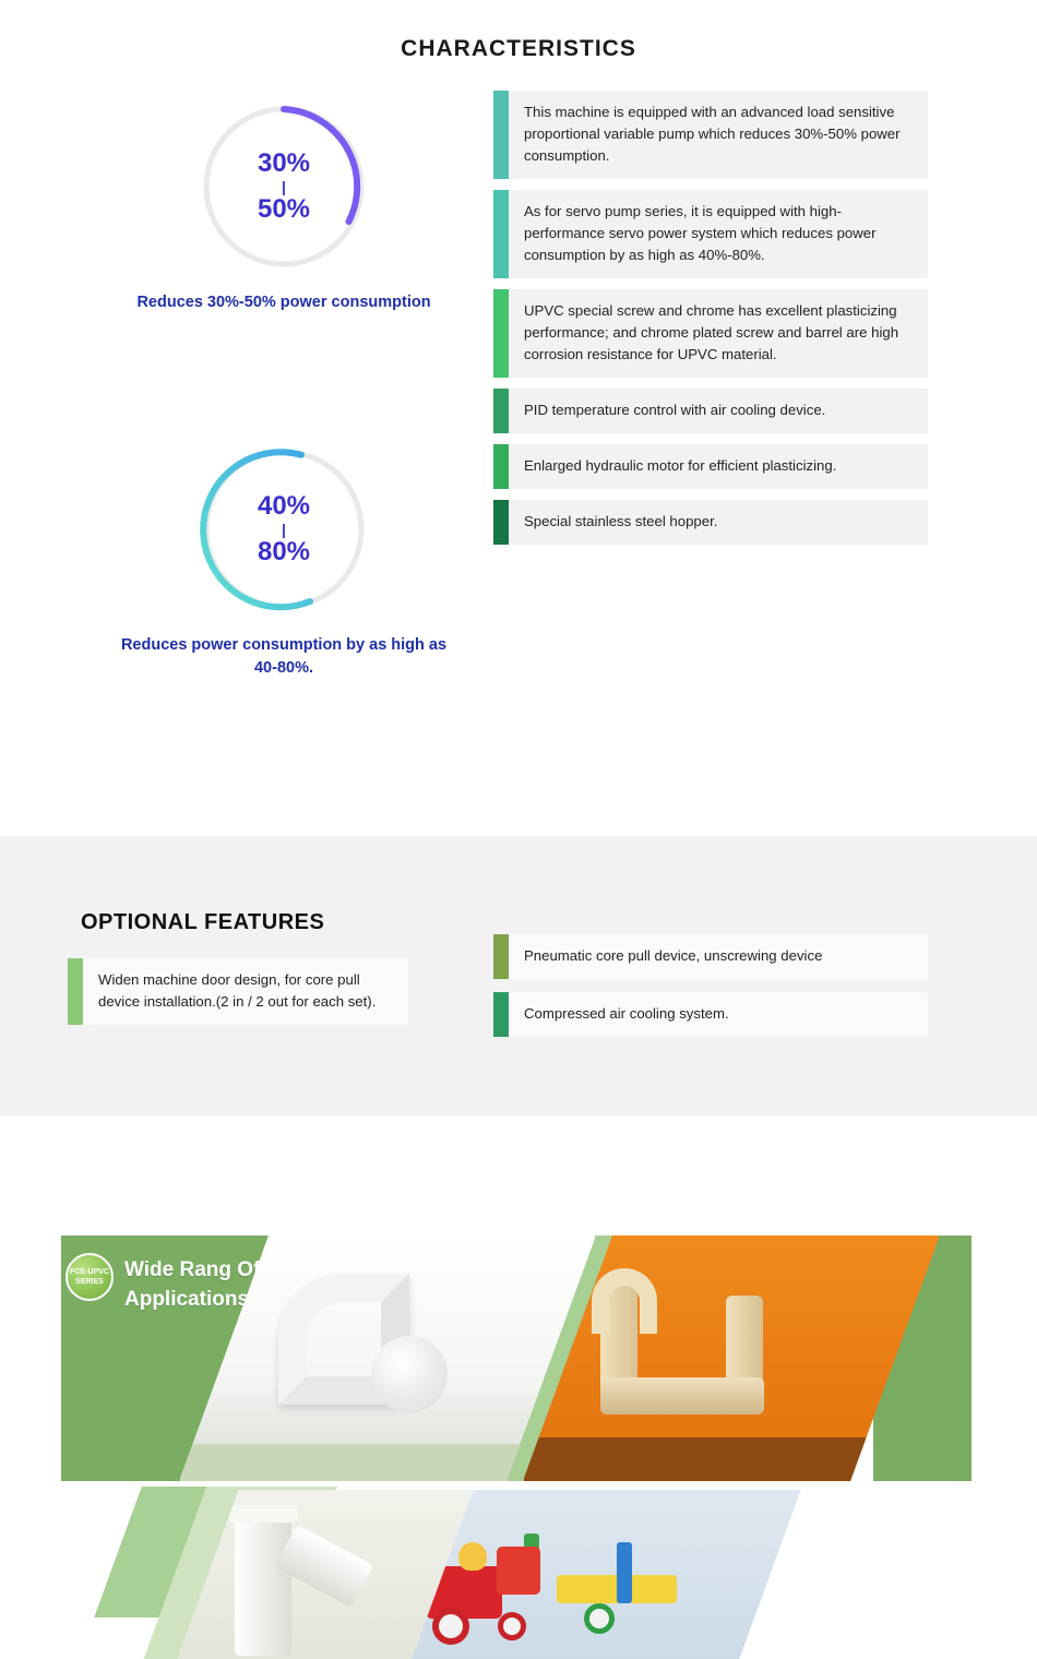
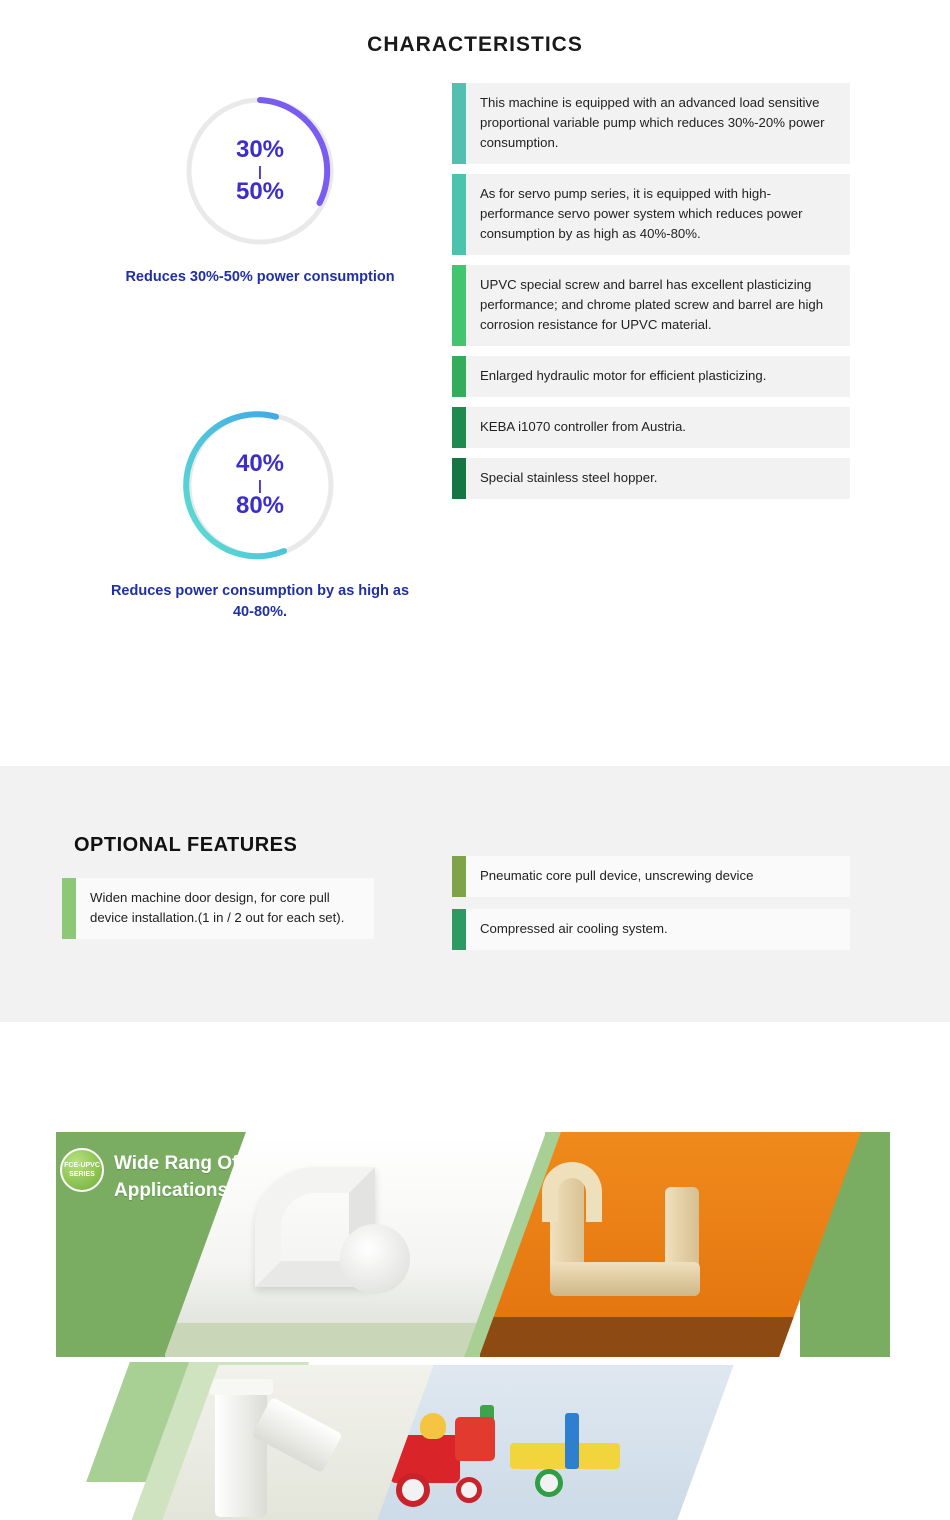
  CHARACTERISTICS
  30%
  |
  50%
  Reduces 30%-50% power consumption
  40%
  |
  80%
  Reduces power consumption by as high as 40-80%.
- This machine is equipped with an advanced load sensitive proportional variable pump which reduces 30%-50% power consumption.
+ This machine is equipped with an advanced load sensitive proportional variable pump which reduces 30%-20% power consumption.
  As for servo pump series, it is equipped with high-performance servo power system which reduces power consumption by as high as 40%-80%.
- UPVC special screw and chrome has excellent plasticizing performance; and chrome plated screw and barrel are high corrosion resistance for UPVC material.
+ UPVC special screw and barrel has excellent plasticizing performance; and chrome plated screw and barrel are high corrosion resistance for UPVC material.
- PID temperature control with air cooling device.
  Enlarged hydraulic motor for efficient plasticizing.
+ KEBA i1070 controller from Austria.
  Special stainless steel hopper.
  OPTIONAL FEATURES
- Widen machine door design, for core pull device installation.(2 in / 2 out for each set).
+ Widen machine door design, for core pull device installation.(1 in / 2 out for each set).
  Pneumatic core pull device, unscrewing device
  Compressed air cooling system.
  Wide Rang O
  Applications
